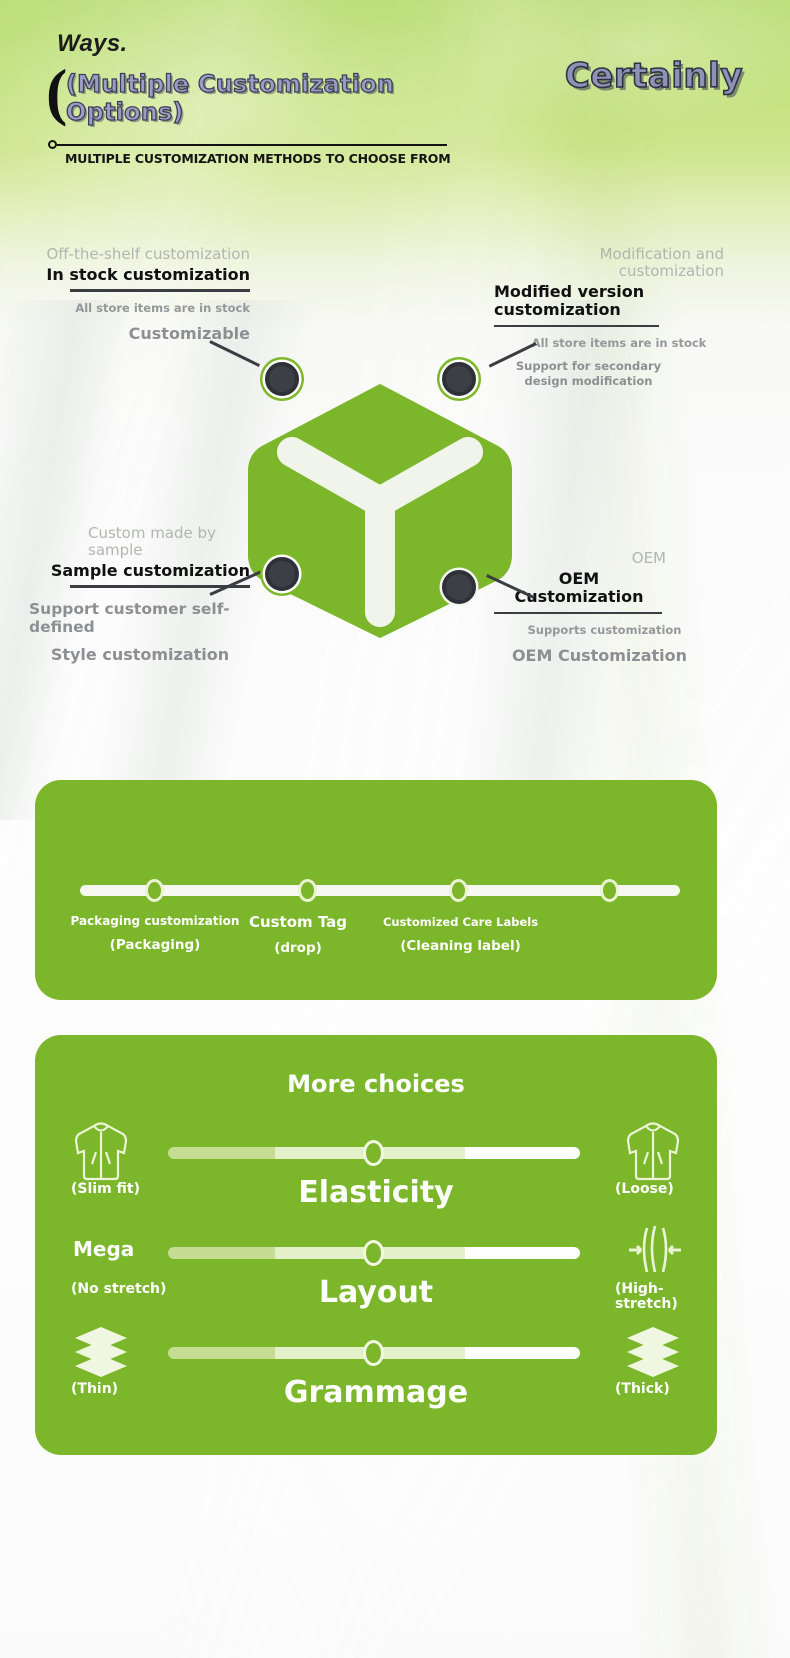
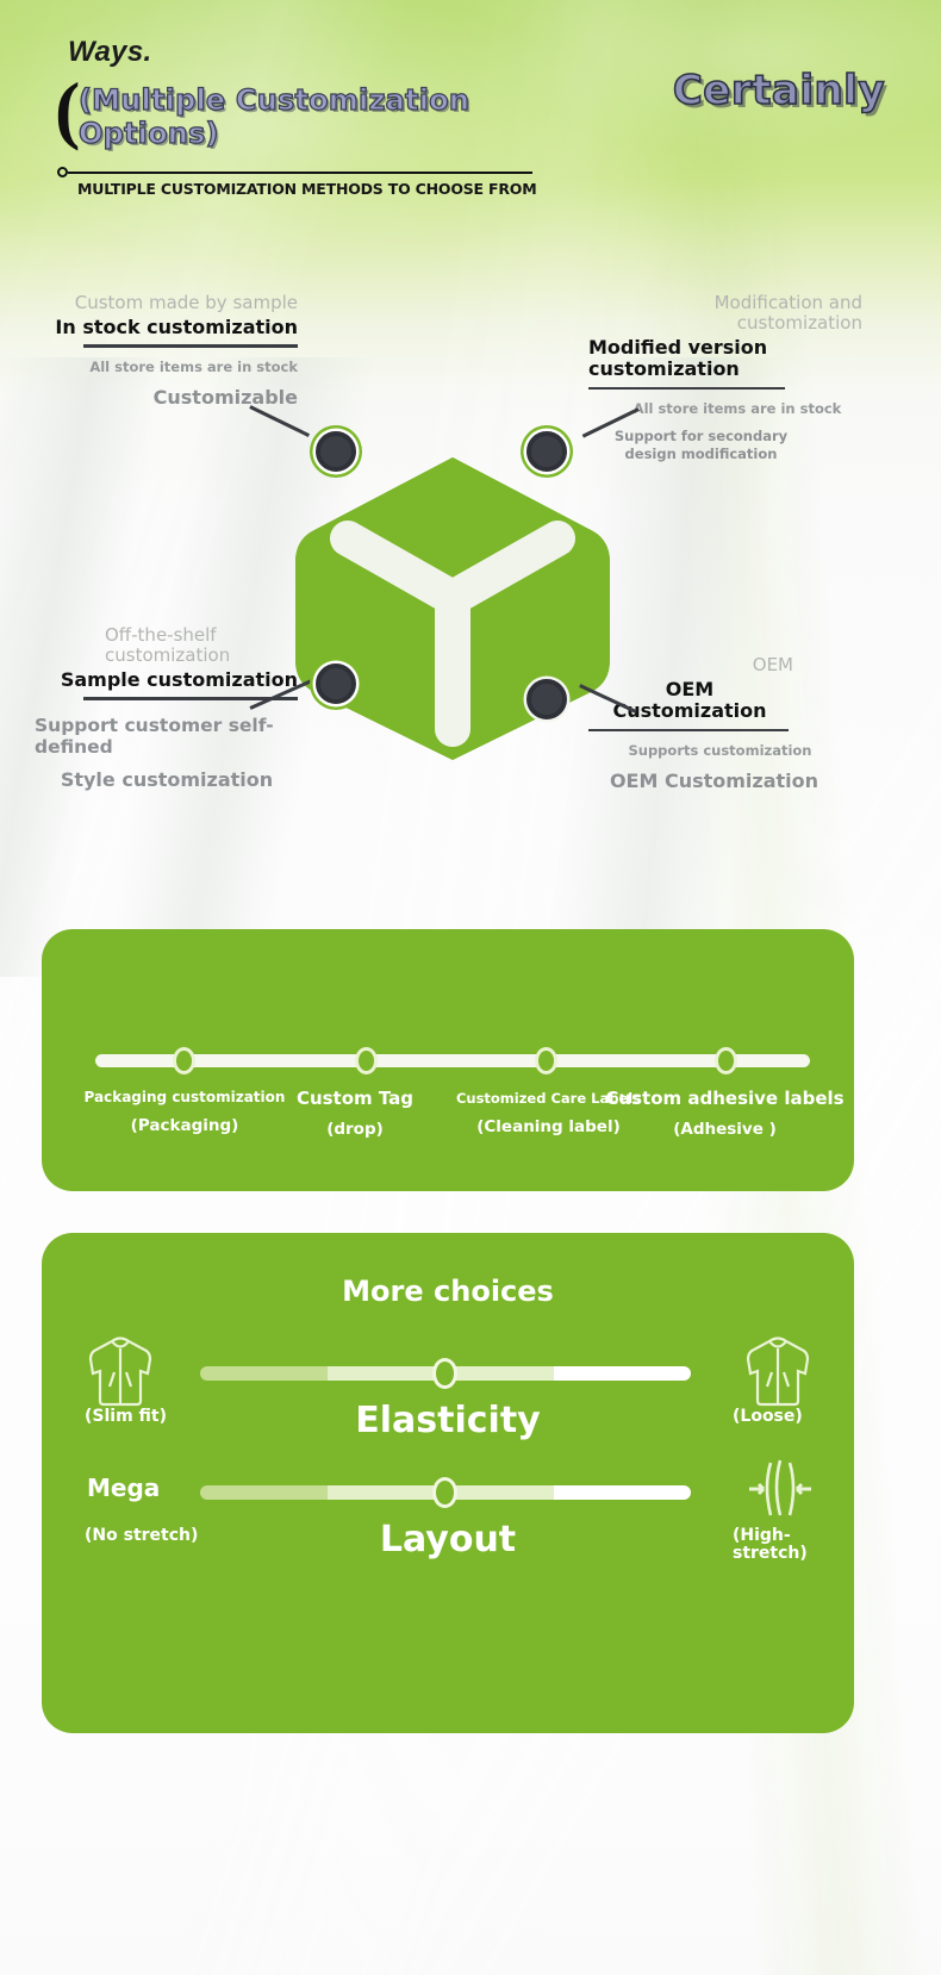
  Ways.
  (
  (Multiple Customization Options)
  Certainly
  MULTIPLE CUSTOMIZATION METHODS TO CHOOSE FROM
- Off-the-shelf customization
+ Custom made by sample
  In stock customization
  All store items are in stock
  Customizable
  Modification and customization
  Modified version customization
  ll store items are in stock
  Support for secondary design modification
- Custom made by sample
+ Off-the-shelf customization
  Sample customization
  Support customer self-defined
  Style customization
  OEM
  OEM Cstomization
  Supports customization
  OEM Customization
  Packaging customization
  (Packaging)
  Custom Tag
  (drop)
  Customized Care Labels
  (Cleaning label)
+ Custom adhesive labels
+ (Adhesive )
  More choices
  (Slim fit)
  (Loose)
  Elasticity
  Mega
  (No stretch)
  (High-stretch)
  Layout
- (Thin)
- (Thick)
- Grammage
